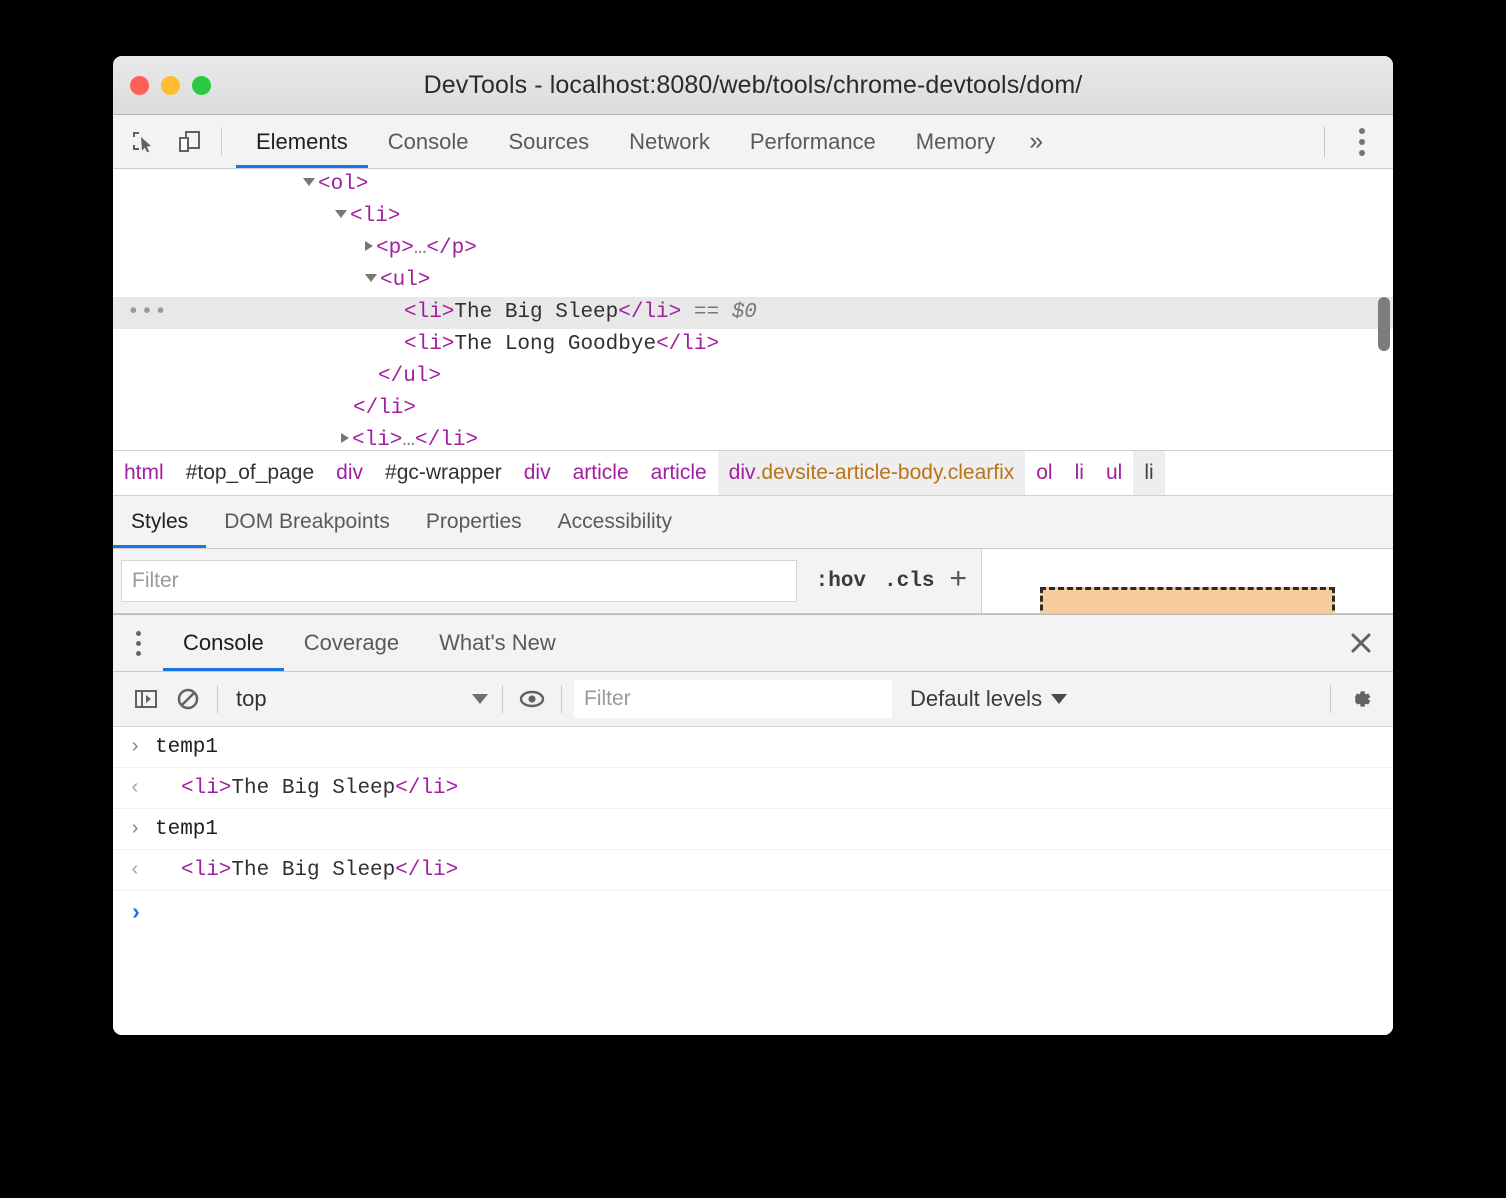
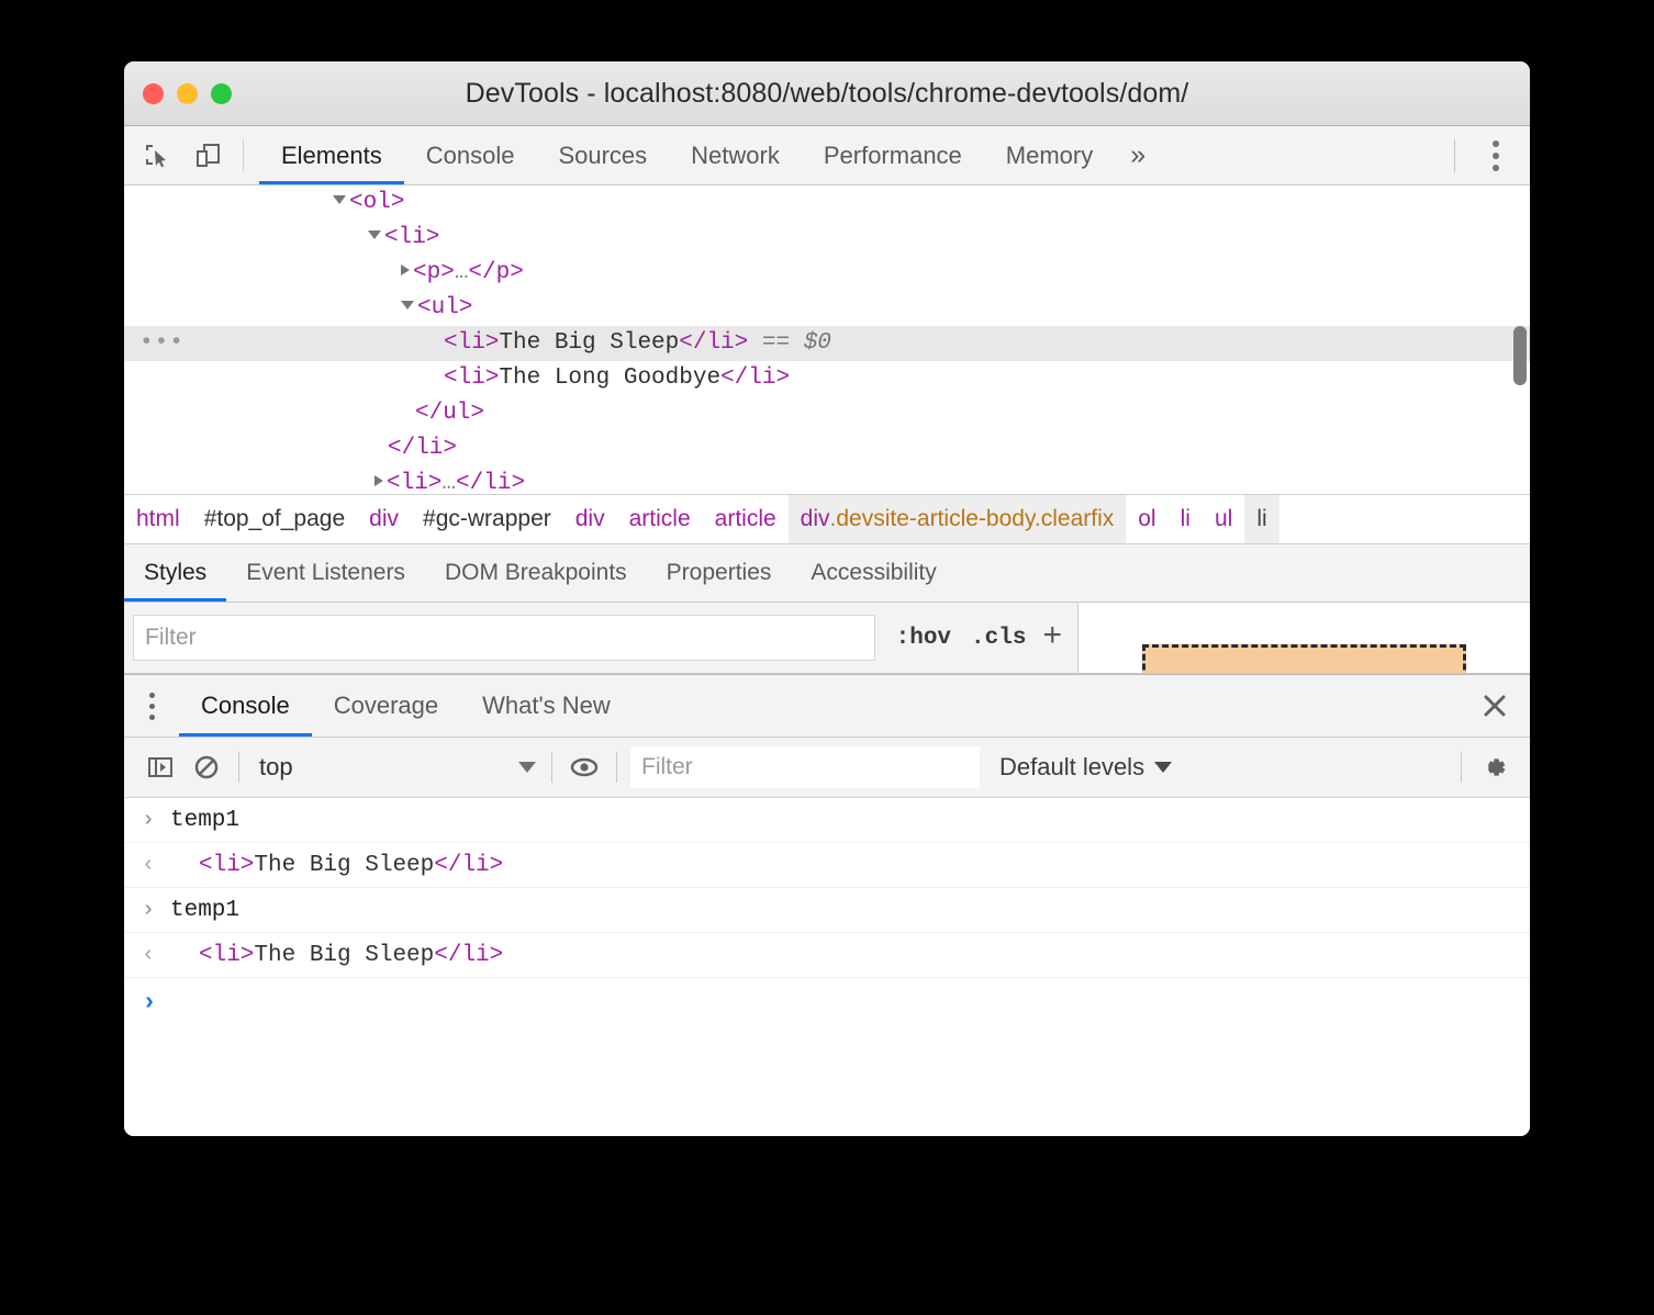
  DevTools - localhost:8080/web/tools/chrome-devtools/dom/
  Elements
  Console
  Sources
  Network
  Performance
  Memory
  »
  <ol>
  <li>
  <p>…</p>
  <ul>
  •••
  <li>The Big Sleep</li> == $0
  <li>The Long Goodbye</li>
  </ul>
  </li>
  <li>…</li>
  html
  #top_of_page
  div
  #gc-wrapper
  div
  article
  article
  div
  .devsite-article-body.clearfix
  ol
  li
  ul
  li
  Styles
+ Event Listeners
  DOM Breakpoints
  Properties
  Accessibility
  Filter
  :hov
  .cls
  +
  Console
  Coverage
  What's New
  top
  Filter
  Default levels
  ›
  temp1
  ‹
  <li>The Big Sleep</li>
  ›
  temp1
  ‹
  <li>The Big Sleep</li>
  ›
